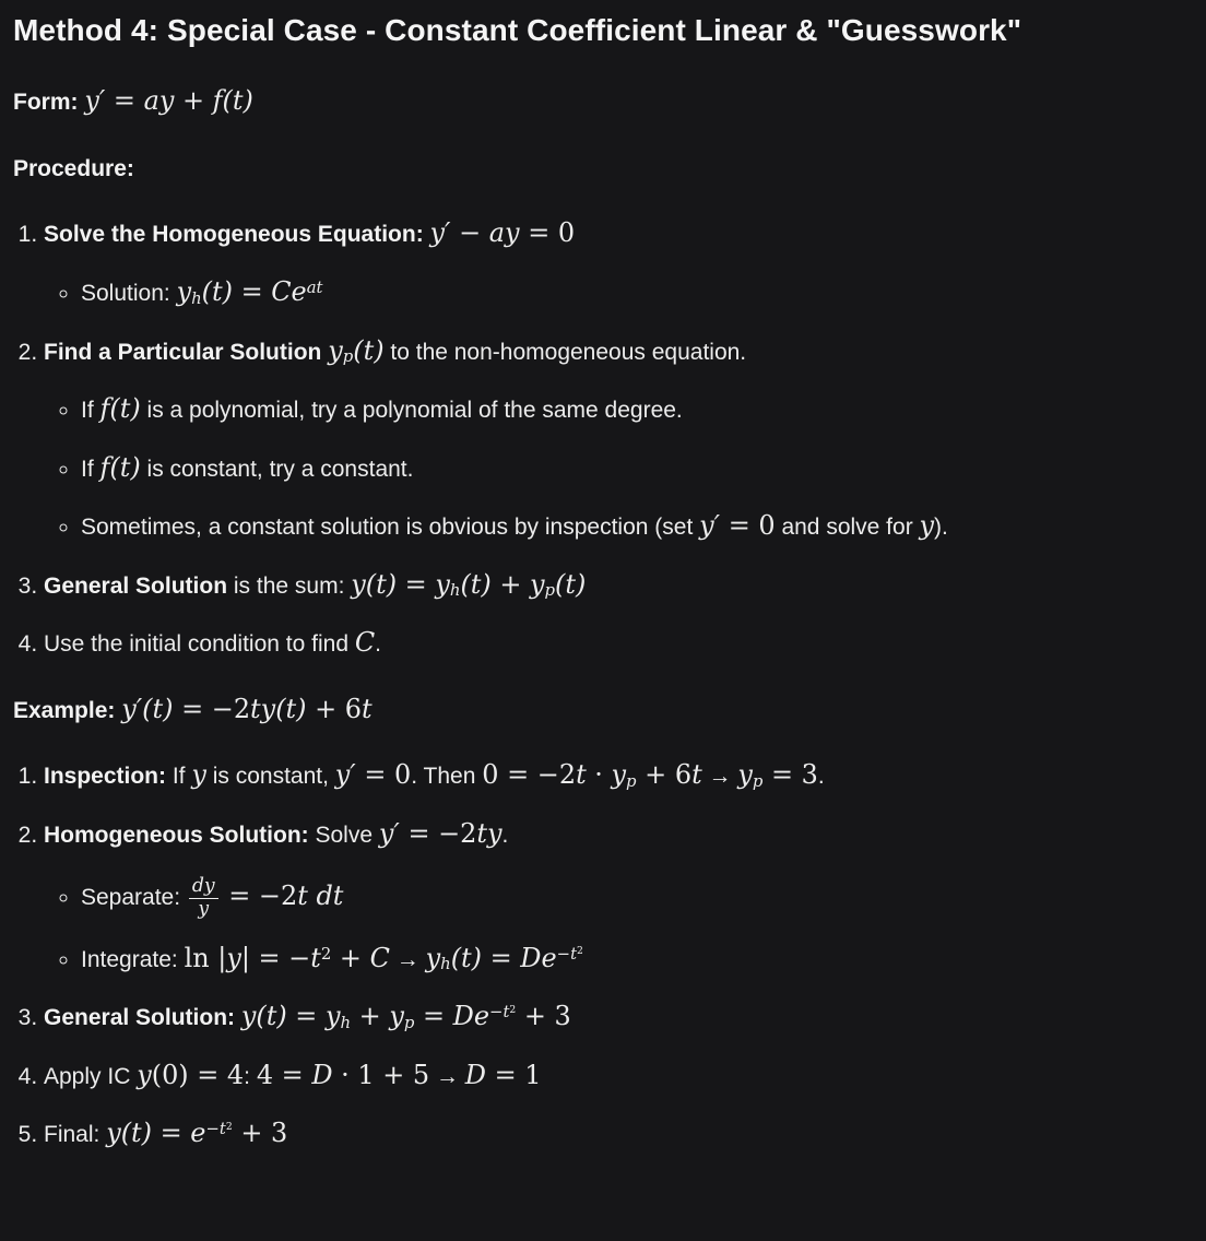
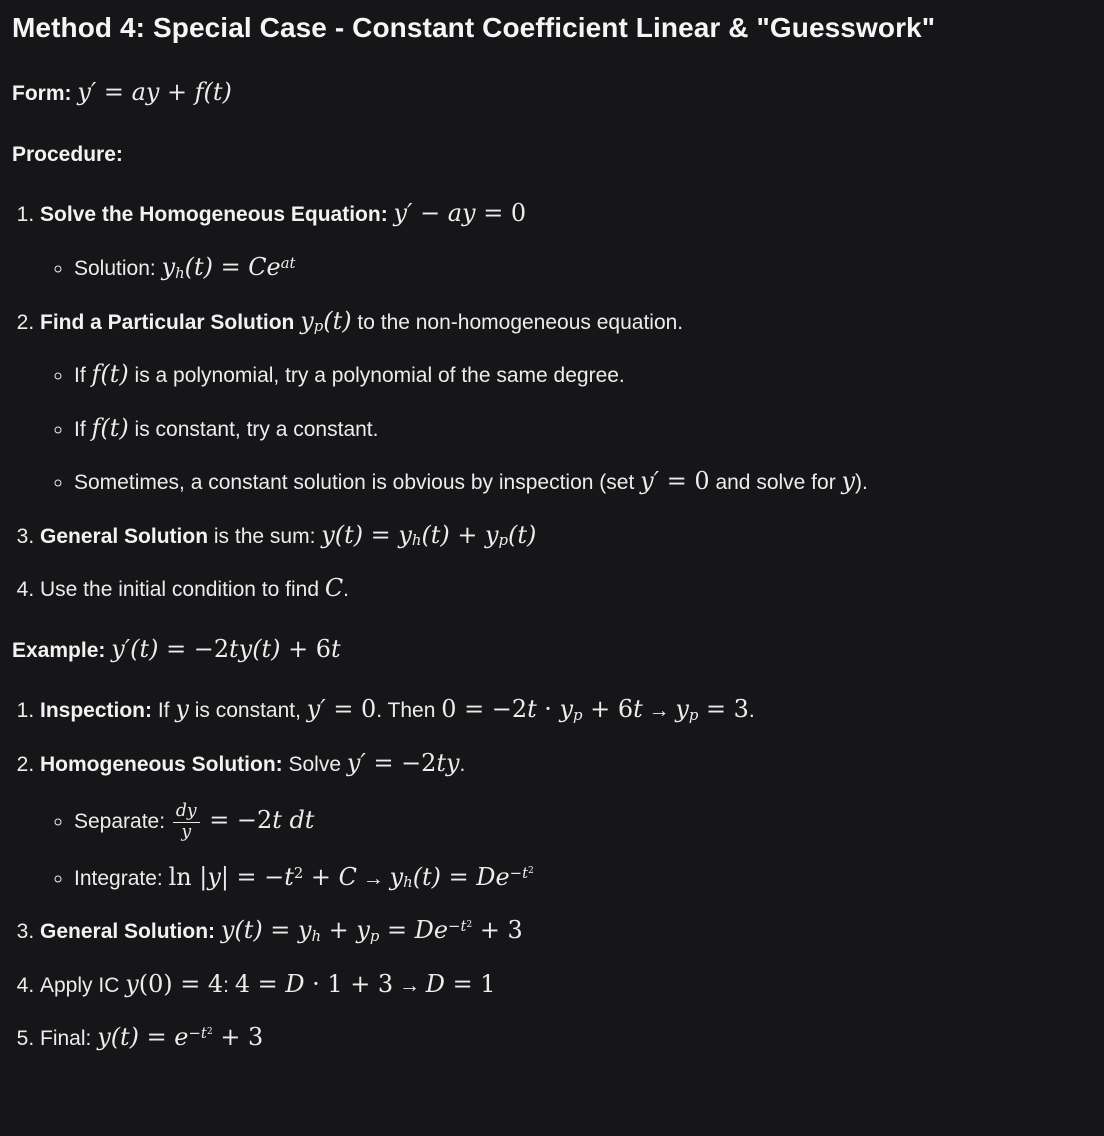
  Method 4: Special Case - Constant Coefficient Linear & "Guesswork"
  Form: y′ = ay + f(t)
  Procedure:
  Solve the Homogeneous Equation: y′ − ay = 0
  Solution: yh(t) = Ceat
  Find a Particular Solution yp(t) to the non-homogeneous equation.
  If f(t) is a polynomial, try a polynomial of the same degree.
  If f(t) is constant, try a constant.
  Sometimes, a constant solution is obvious by inspection (set y′ = 0 and solve for y).
  General Solution is the sum: y(t) = yh(t) + yp(t)
  Use the initial condition to find C.
  Example: y′(t) = −2ty(t) + 6t
  Inspection: If y is constant, y′ = 0. Then 0 = −2t · yp + 6t → yp = 3.
  Homogeneous Solution: Solve y′ = −2ty.
  Separate:
  dy
  y
  = −2t dt
  Integrate: ln |y| = −t2 + C → yh(t) = De−t2
  General Solution: y(t) = yh + yp = De−t2 + 3
- Apply IC y(0) = 4: 4 = D · 1 + 5 → D = 1
+ Apply IC y(0) = 4: 4 = D · 1 + 3 → D = 1
  Final: y(t) = e−t2 + 3
